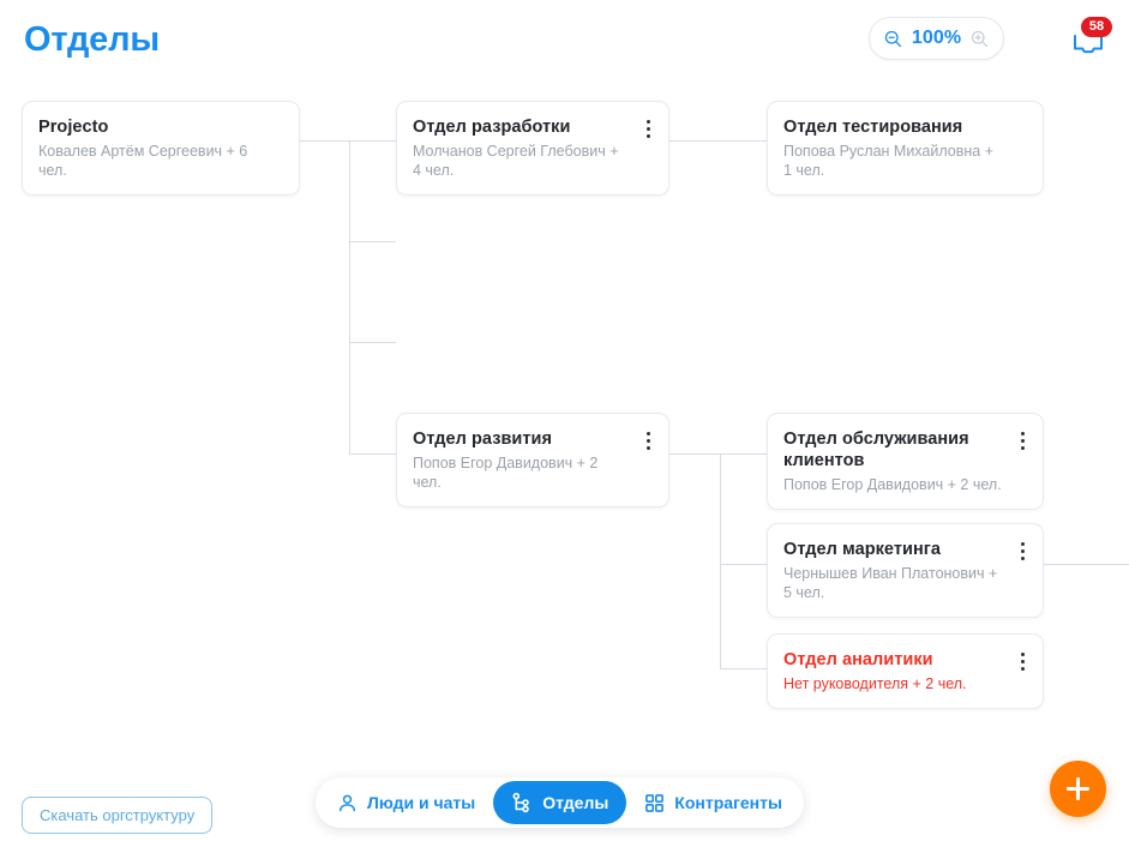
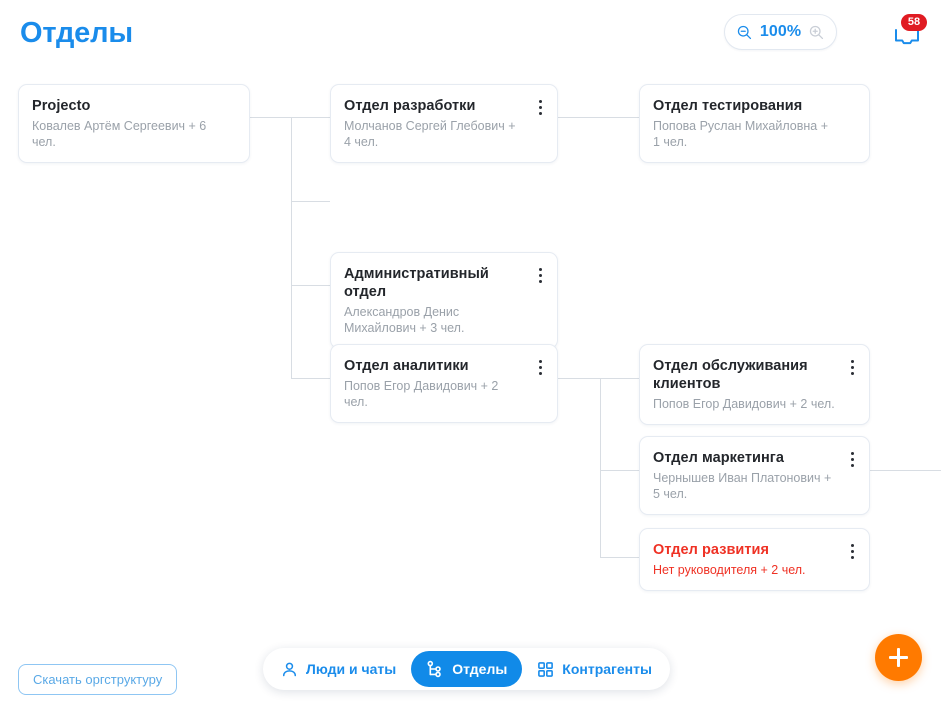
  Отделы
  100%
  58
  Projecto
  Ковалев Артём Сергеевич + 6 чел.
  Отдел разработки
  Молчанов Сергей Глебович + 4 чел.
+ Административный отдел
+ Александров Денис Михайлович + 3 чел.
- Отдел развития
+ Отдел аналитики
  Попов Егор Давидович + 2 чел.
  Отдел тестирования
  Попова Руслан Михайловна + 1 чел.
  Отдел обслуживания клиентов
  Попов Егор Давидович + 2 чел.
  Отдел маркетинга
  Чернышев Иван Платонович + 5 чел.
- Отдел аналитики
+ Отдел развития
  Нет руководителя + 2 чел.
  Скачать оргструктуру
  Люди и чаты
  Отделы
  Контрагенты
